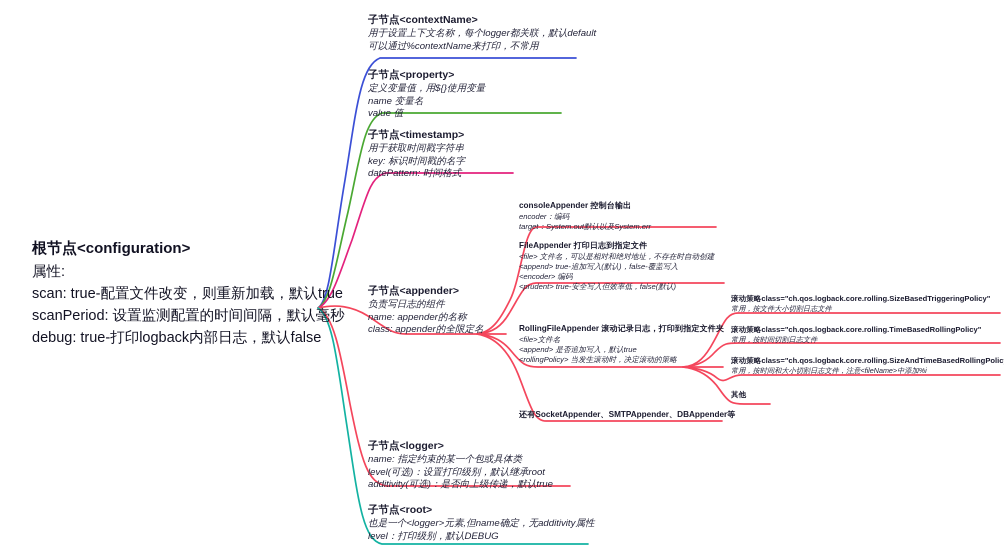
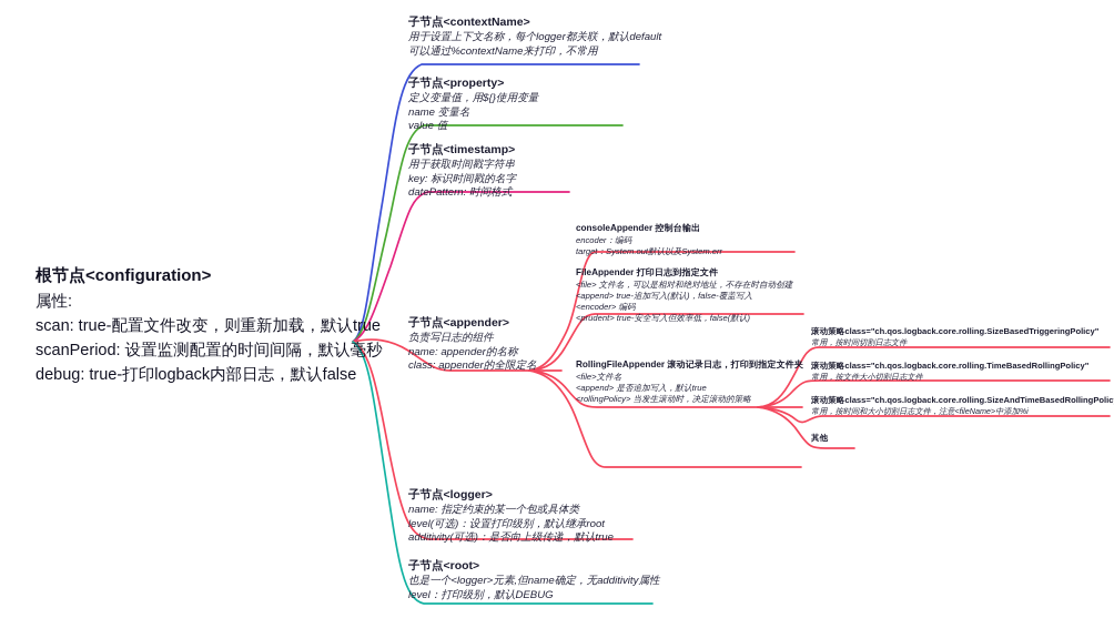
  根节点<configuration>
  属性:
  scan: true-配置文件改变，则重新加载，默认true
  scanPeriod: 设置监测配置的时间间隔，默认毫秒
  debug: true-打印logback内部日志，默认false
  子节点<contextName>
  用于设置上下文名称，每个logger都关联，默认default
  可以通过%contextName来打印，不常用
  子节点<property>
  定义变量值，用${}使用变量
  name 变量名
  value 值
  子节点<timestamp>
  用于获取时间戳字符串
  key: 标识时间戳的名字
  datePattern: 时间格式
  子节点<appender>
  负责写日志的组件
  name: appender的名称
  class: appender的全限定名
  子节点<logger>
  name: 指定约束的某一个包或具体类
  level(可选)：设置打印级别，默认继承root
  additivity(可选)：是否向上级传递，默认true
  子节点<root>
  也是一个<logger>元素,但name确定，无additivity属性
  level：打印级别，默认DEBUG
  consoleAppender 控制台输出
  encoder：编码
  target：System.out默认以及System.err
  FileAppender 打印日志到指定文件
  <file> 文件名，可以是相对和绝对地址，不存在时自动创建
  <append> true-追加写入(默认)，false-覆盖写入
  <encoder> 编码
  <prudent> true-安全写入但效率低，false(默认)
  RollingFileAppender 滚动记录日志，打印到指定文件夹
  <file>文件名
  <append> 是否追加写入，默认true
  <rollingPolicy> 当发生滚动时，决定滚动的策略
- 还有SocketAppender、SMTPAppender、DBAppender等
  滚动策略class="ch.qos.logback.core.rolling.SizeBasedTriggeringPolicy"
- 常用，按文件大小切割日志文件
+ 常用，按时间切割日志文件
  滚动策略class="ch.qos.logback.core.rolling.TimeBasedRollingPolicy"
- 常用，按时间切割日志文件
+ 常用，按文件大小切割日志文件
  滚动策略class="ch.qos.logback.core.rolling.SizeAndTimeBasedRollingPolic
  常用，按时间和大小切割日志文件，注意<fileName>中添加%i
  其他
